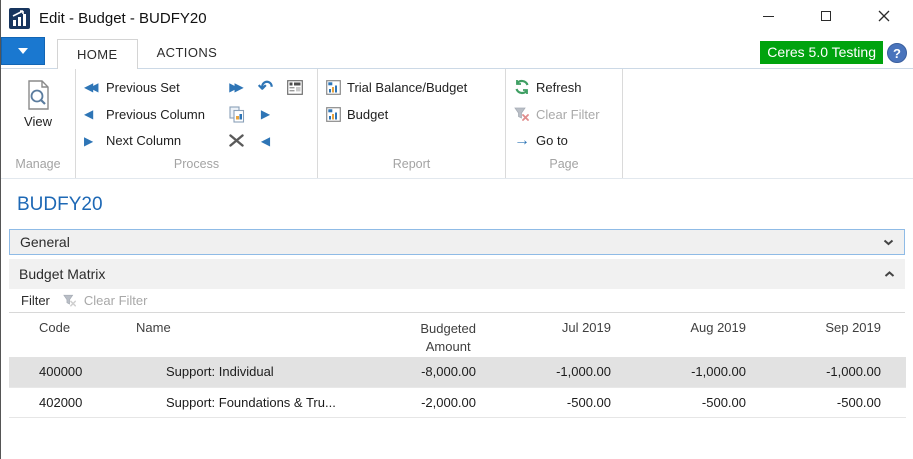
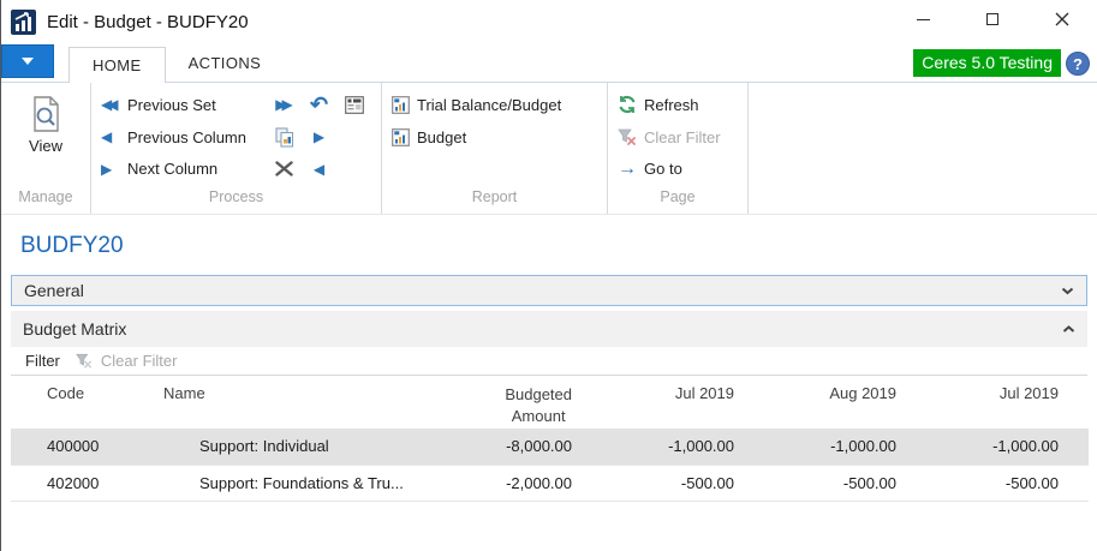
  Edit - Budget - BUDFY20
  HOME
  ACTIONS
  Ceres 5.0 Testing
  ?
  View
  Manage
  ◀◀
  Previous Set
  ▶▶
  ↶
  ◀
  Previous Column
  ▶
  ▶
  Next Column
  ◀
  Process
  Trial Balance/Budget
  Budget
  Report
  Refresh
  Clear Filter
  →
  Go to
  Page
  BUDFY20
  General
  Budget Matrix
  Filter
  Clear Filter
- Code	Name	Budgeted Amount	Jul 2019	Aug 2019	Sep 2019
+ Code	Name	Budgeted Amount	Jul 2019	Aug 2019	Jul 2019
  400000	Support: Individual	-8,000.00	-1,000.00	-1,000.00	-1,000.00
  402000	Support: Foundations & Tru...	-2,000.00	-500.00	-500.00	-500.00
